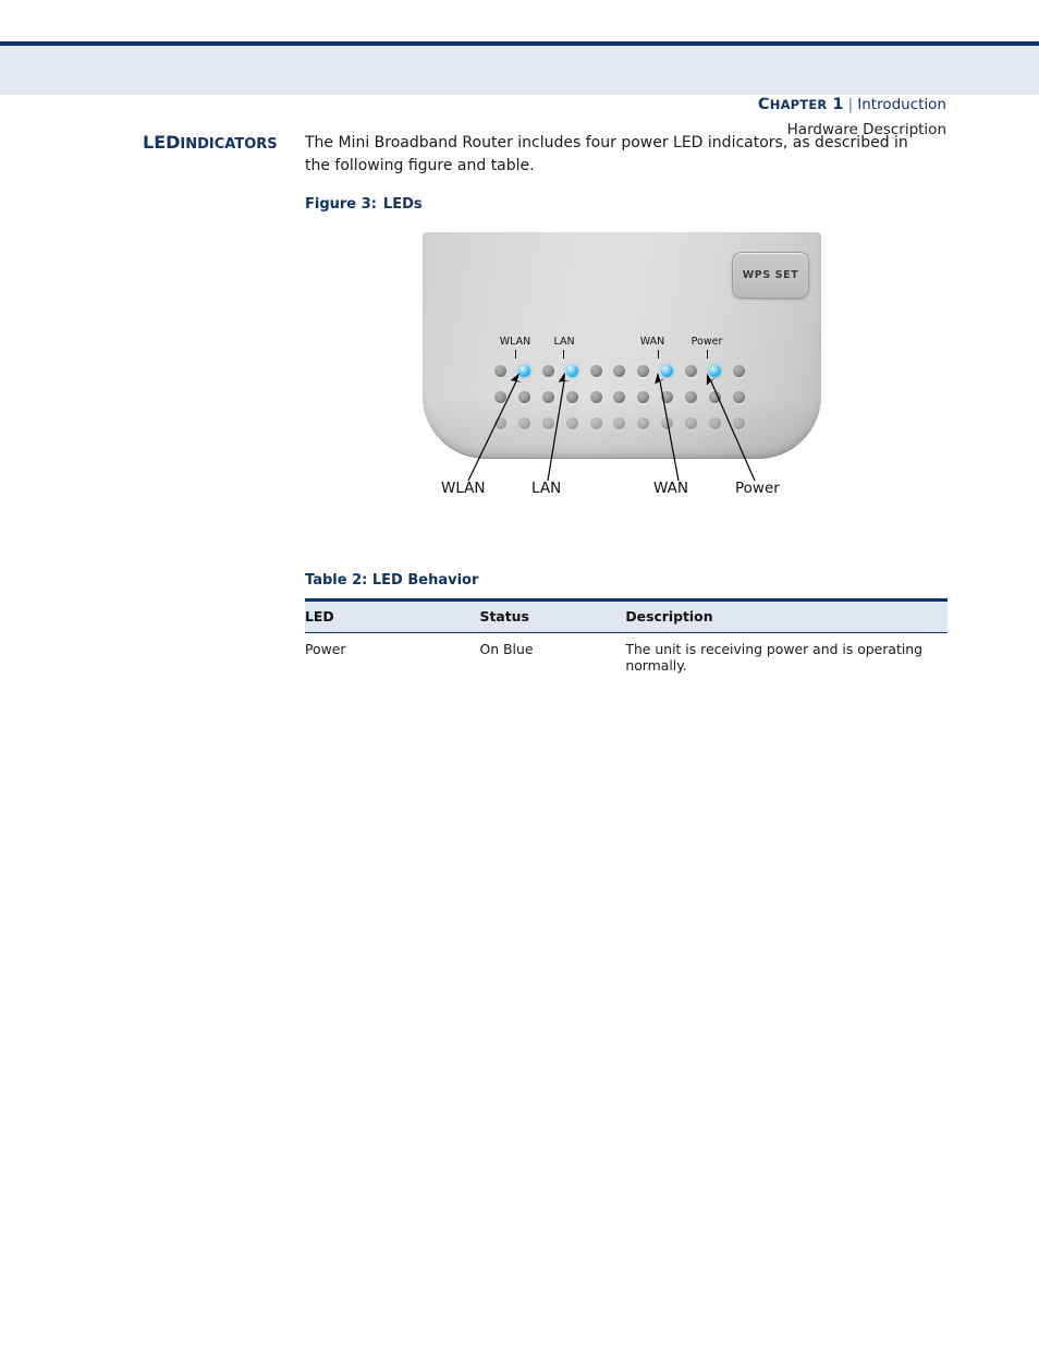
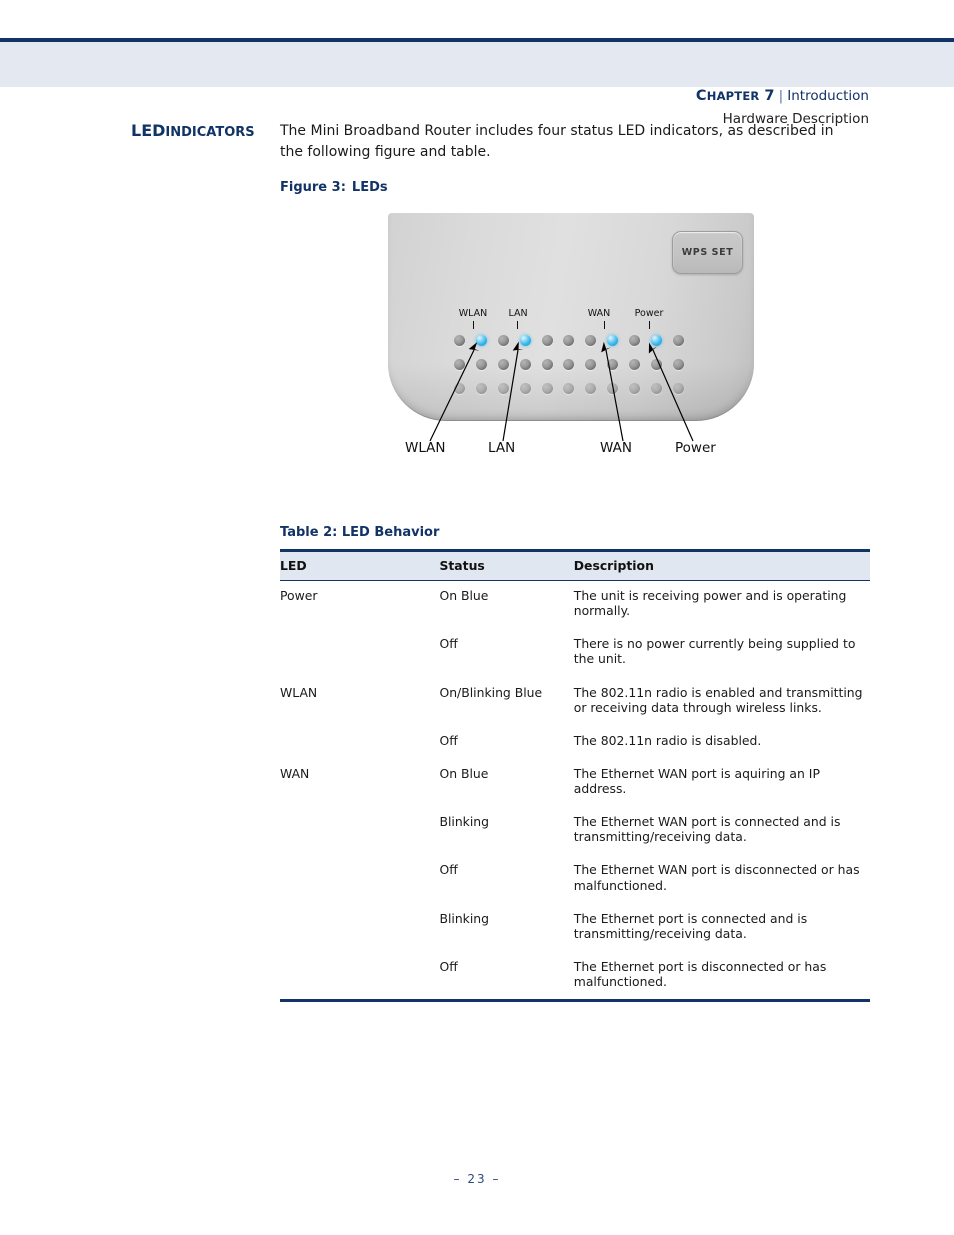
- CHAPTER 1 | Introduction
+ CHAPTER 7 | Introduction
  Hardware Description
  LEDINDICATORS
- The Mini Broadband Router includes four power LED indicators, as described in the following figure and table.
+ The Mini Broadband Router includes four status LED indicators, as described in the following figure and table.
  Figure 3: LEDs
  WPS SET
  WLAN
  LAN
  WAN
  Power
  WLAN
  LAN
  WAN
  Power
  Table 2: LED Behavior
  LED	Status	Description
  Power	On Blue	The unit is receiving power and is operating normally.
+ 	Off	There is no power currently being supplied to the unit.
+ WLAN	On/Blinking Blue	The 802.11n radio is enabled and transmitting or receiving data through wireless links.
+ 	Off	The 802.11n radio is disabled.
+ WAN	On Blue	The Ethernet WAN port is aquiring an IP address.
+ 	Blinking	The Ethernet WAN port is connected and is transmitting/receiving data.
+ 	Off	The Ethernet WAN port is disconnected or has malfunctioned.
+ 	Blinking	The Ethernet port is connected and is transmitting/receiving data.
+ 	Off	The Ethernet port is disconnected or has malfunctioned.
+ – 23 –
